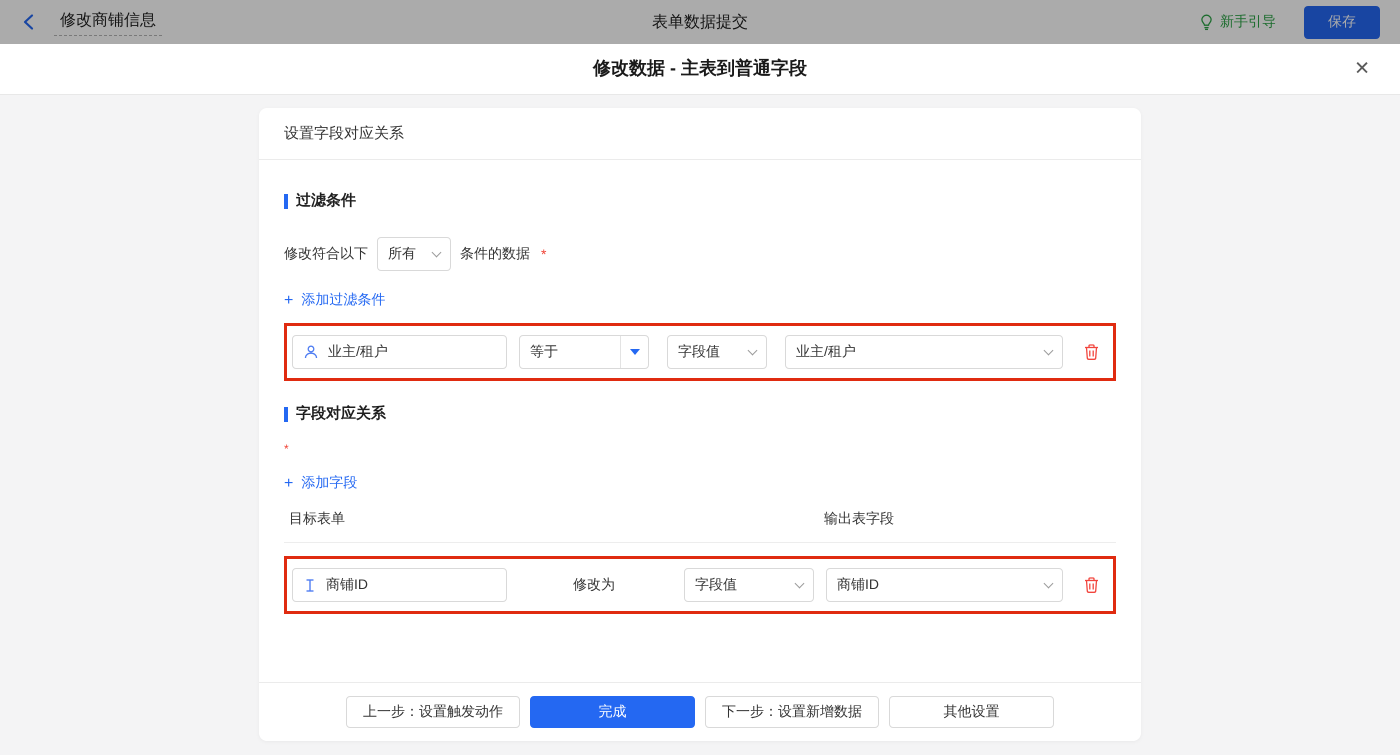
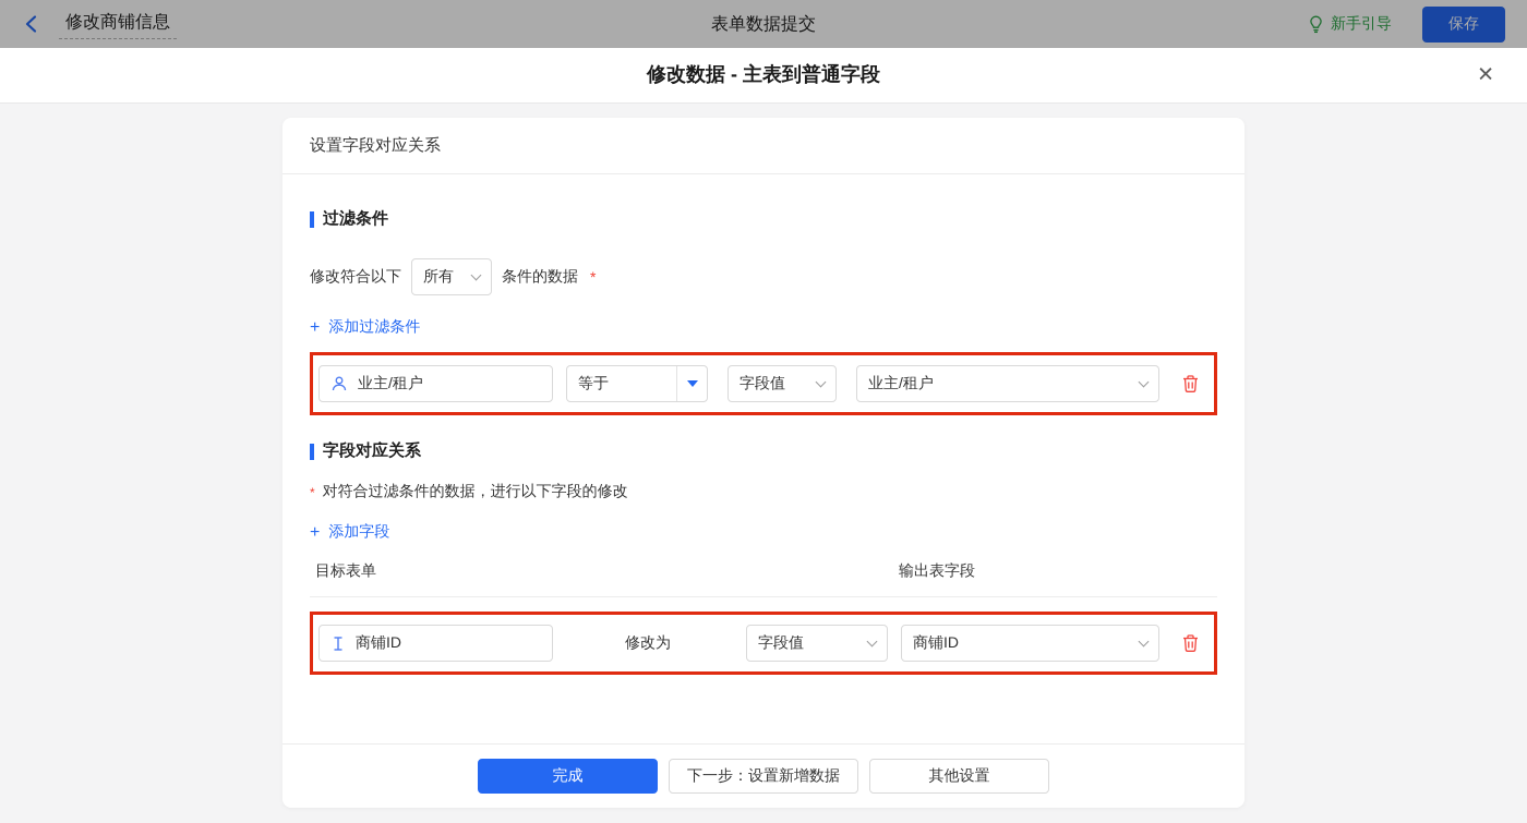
  修改商铺信息
  表单数据提交
  新手引导
  保存
  修改数据 - 主表到普通字段
  ✕
  设置字段对应关系
  过滤条件
  修改符合以下
  所有
  条件的数据
  *
  +
  添加过滤条件
  业主/租户
  等于
  字段值
  业主/租户
  字段对应关系
  *
+ 对符合过滤条件的数据，进行以下字段的修改
  +
  添加字段
  目标表单
  输出表字段
  商铺ID
  修改为
  字段值
  商铺ID
- 上一步：设置触发动作
  完成
  下一步：设置新增数据
  其他设置
